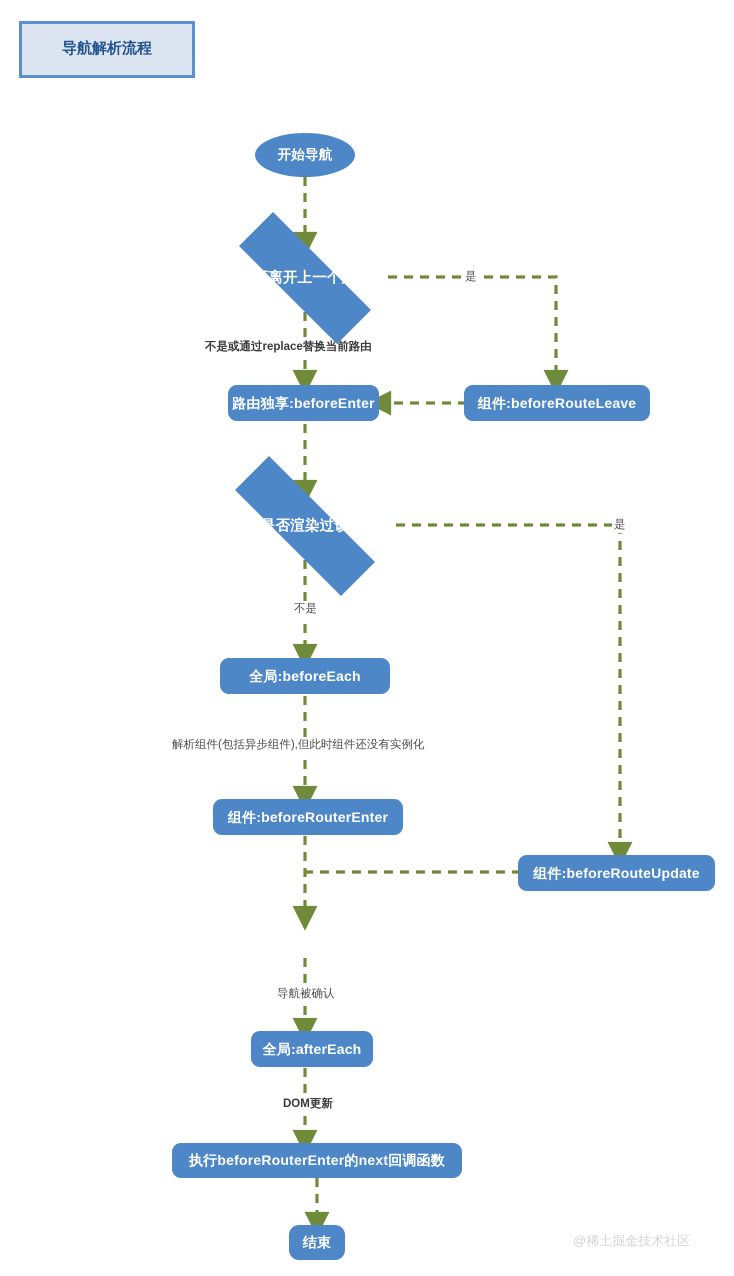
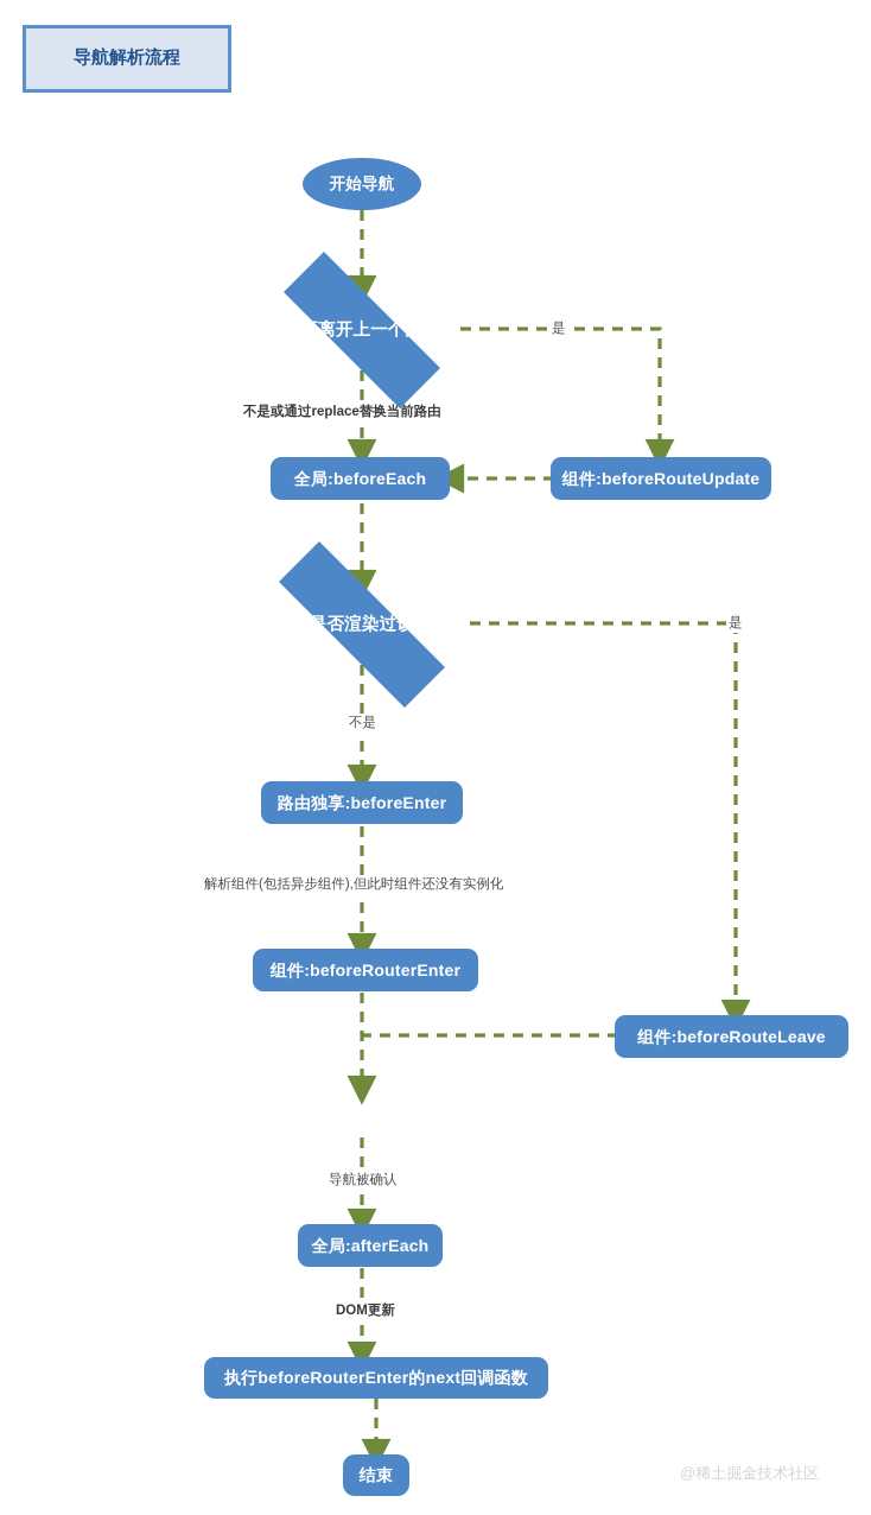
  导航解析流程
  开始导航
  是否离开上一个路由
- 组件:beforeRouteLeave
+ 组件:beforeRouteUpdate
- 路由独享:beforeEnter
+ 全局:beforeEach
  之前是否渲染过该组件
- 全局:beforeEach
+ 路由独享:beforeEnter
  组件:beforeRouterEnter
- 组件:beforeRouteUpdate
+ 组件:beforeRouteLeave
  全局:afterEach
  执行beforeRouterEnter的next回调函数
  结束
  是
  不是或通过replace替换当前路由
  是
  不是
  解析组件(包括异步组件),但此时组件还没有实例化
  导航被确认
  DOM更新
  @稀土掘金技术社区
